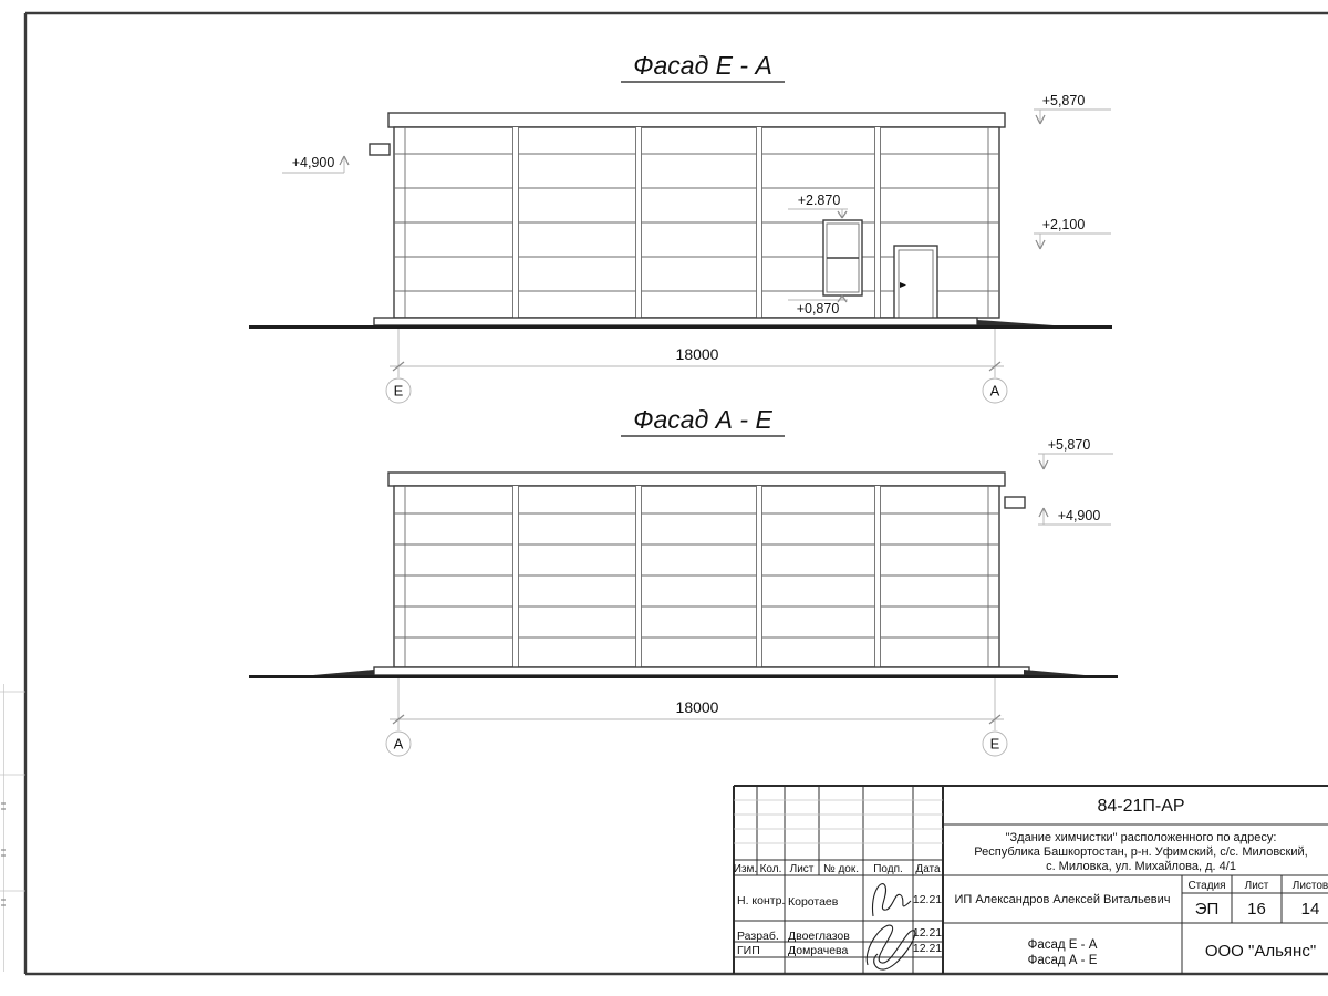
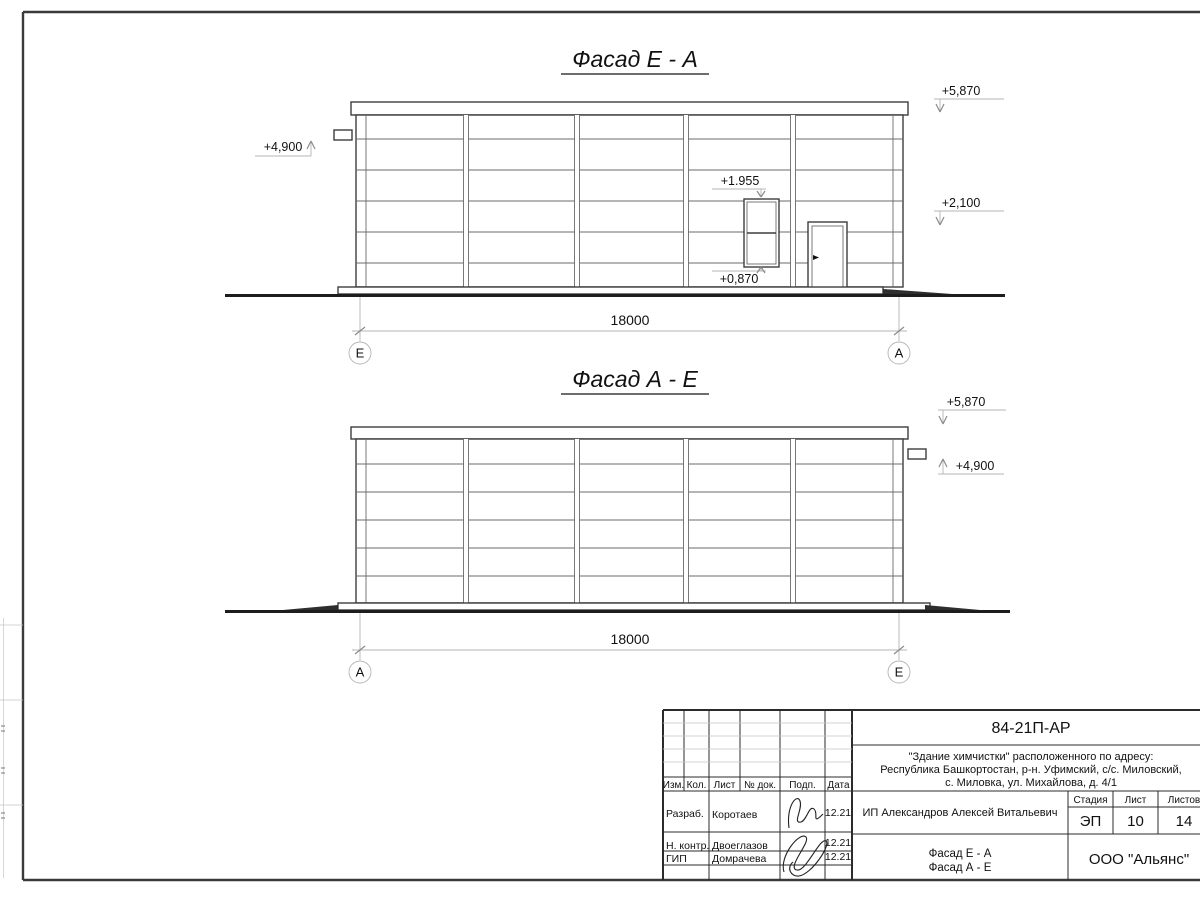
  Фасад Е - А
  +5,870
  +2,100
  +4,900
- +2.870
+ +1.955
  +0,870
  18000
  Е
  А
  Фасад А - Е
  +5,870
  +4,900
  18000
  А
  Е
  Изм.
  Кол.
  Лист
  № док.
  Подп.
  Дата
- Н. контр.
+ Разраб.
  Коротаев
  12.21
- Разраб.
+ Н. контр.
  Двоеглазов
  12.21
  ГИП
  Домрачева
  12.21
  84-21П-АР
  "Здание химчистки" расположенного по адресу:
  Республика Башкортостан, р-н. Уфимский, с/с. Миловский,
  с. Миловка, ул. Михайлова, д. 4/1
  ИП Александров Алексей Витальевич
  Стадия
  Лист
  Листов
  ЭП
- 16
+ 10
  14
  Фасад Е - А
  Фасад А - Е
  ООО "Альянс"
